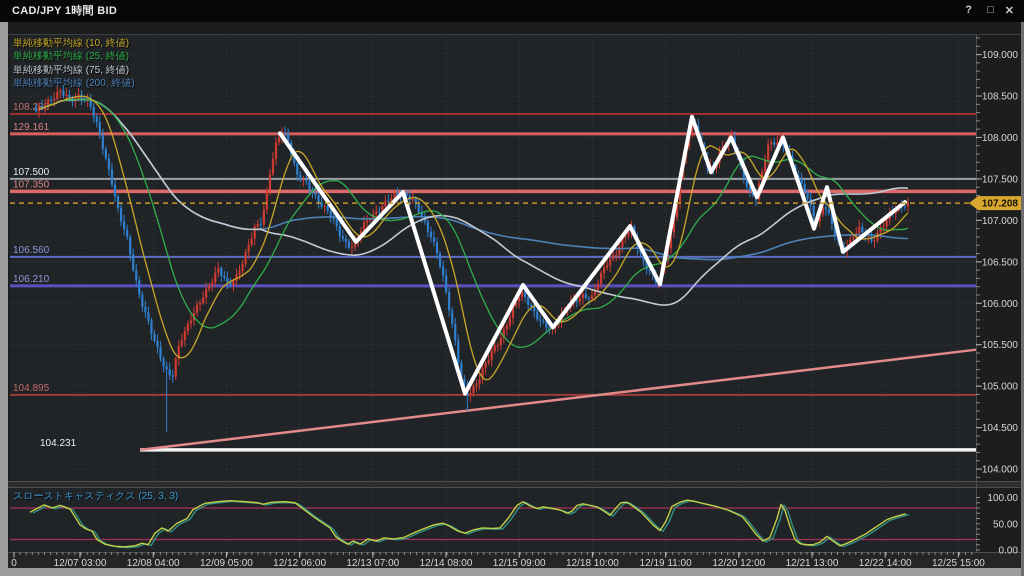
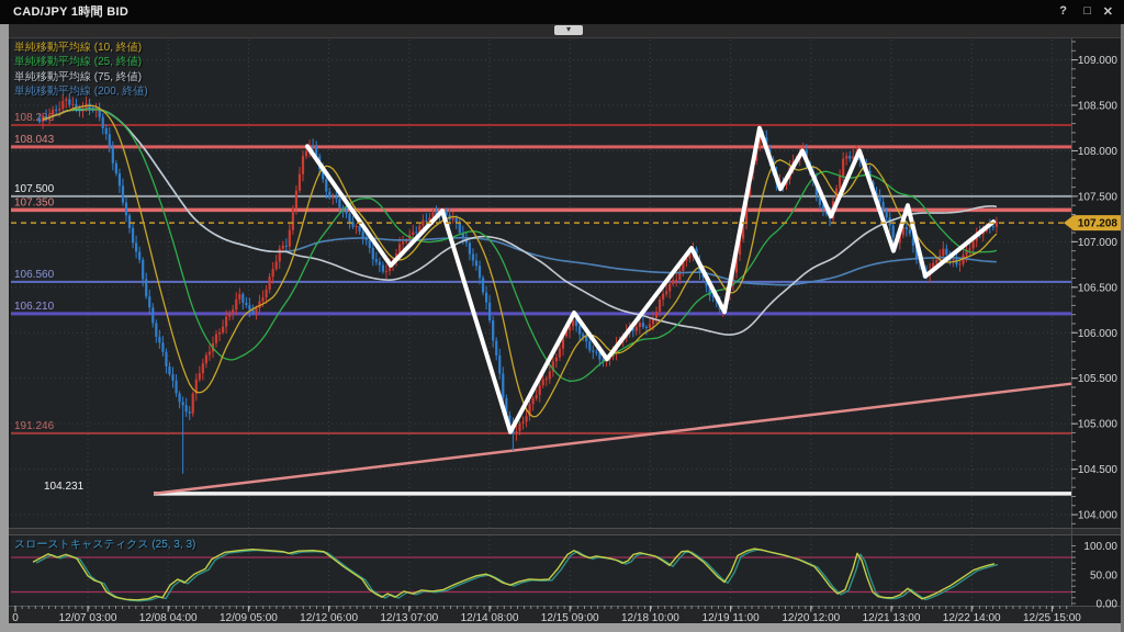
  108.2
- 129.161
+ 108.043
  107.500
  107.350
  106.560
  106.210
- 104.895
+ 191.246
  104.231
  109.000
  108.500
  108.000
  107.500
  107.000
  106.500
  106.000
  105.500
  105.000
  104.500
  104.000
  100.00
  50.00
  0.00
  0
  12/07 03:00
  12/08 04:00
  12/09 05:00
  12/12 06:00
  12/13 07:00
  12/14 08:00
  12/15 09:00
  12/18 10:00
  12/19 11:00
  12/20 12:00
  12/21 13:00
  12/22 14:00
  12/25 15:00
  107.208
  単純移動平均線 (10, 終値)
  単純移動平均線 (25, 終値)
  単純移動平均線 (75, 終値)
  単純移動平均線 (200, 終値)
  スローストキャスティクス (25, 3, 3)
  CAD/JPY 1時間 BID
  ?
  □
  ✕
+ ▾
